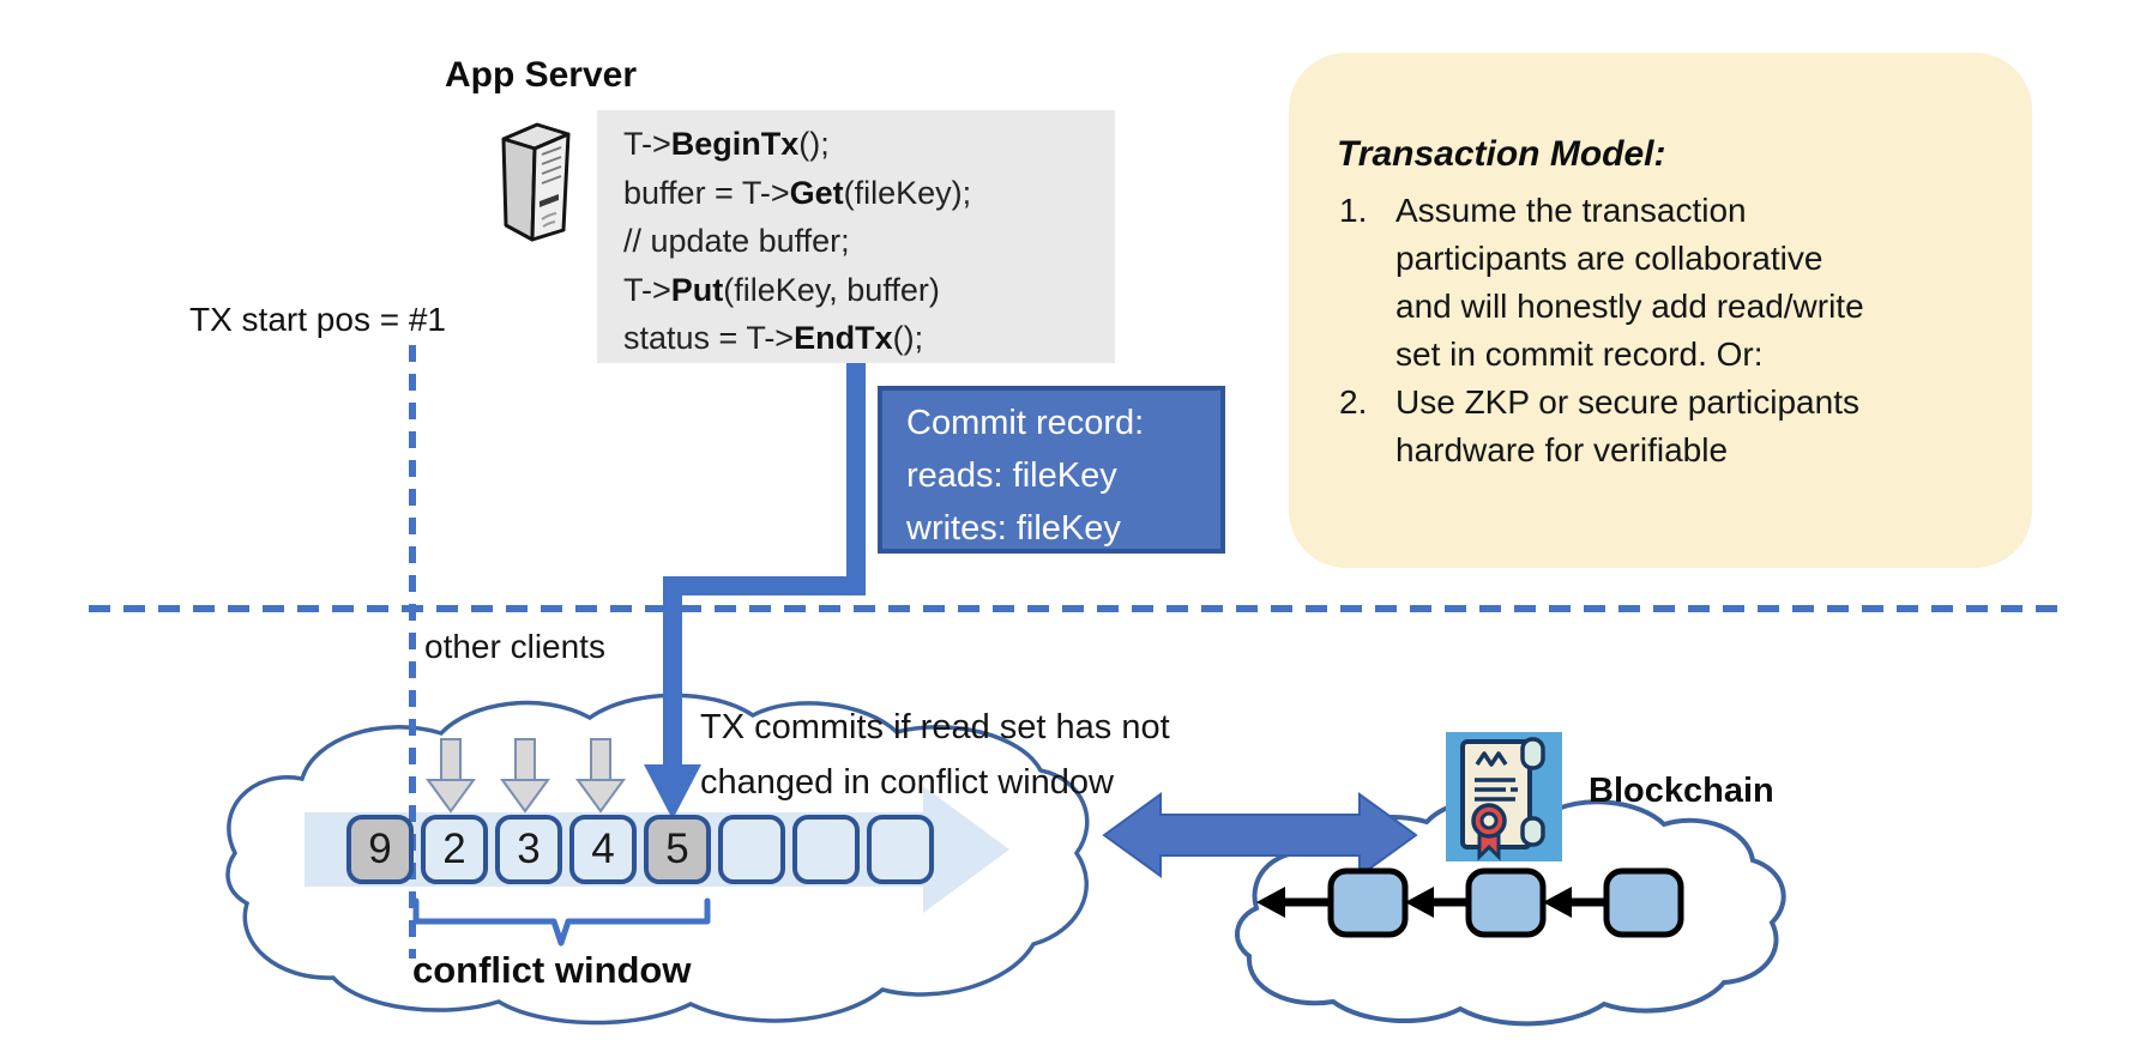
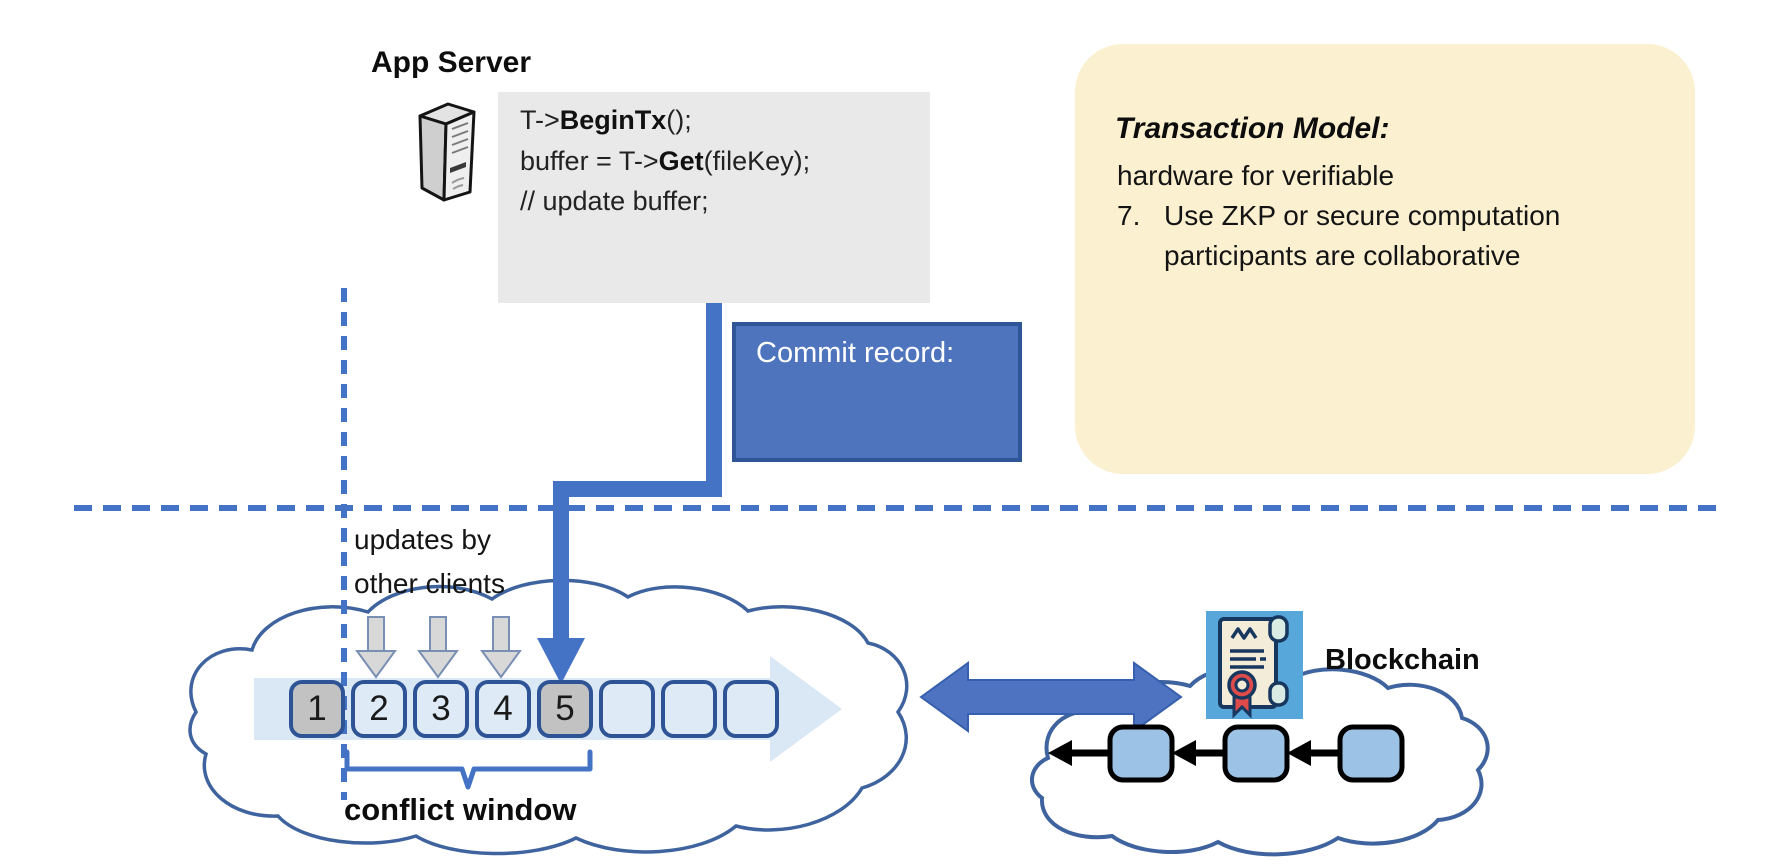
  App Server
  T->BeginTx();
  buffer = T->Get(fileKey);
  // update buffer;
- T->Put(fileKey, buffer)
- status = T->EndTx();
- TX start pos = #1
  Commit record:
- reads: fileKey
- writes: fileKey
  Transaction Model:
- 1.
- Assume the transaction
- participants are collaborative
+ hardware for verifiable
- and will honestly add read/write
- set in commit record. Or:
- 2.
+ 7.
- Use ZKP or secure participants
+ Use ZKP or secure computation
- hardware for verifiable
+ participants are collaborative
+ updates by
  other clients
- TX commits if read set has not
- changed in conflict window
- 9
+ 1
  2
  3
  4
  5
  conflict window
  Blockchain
